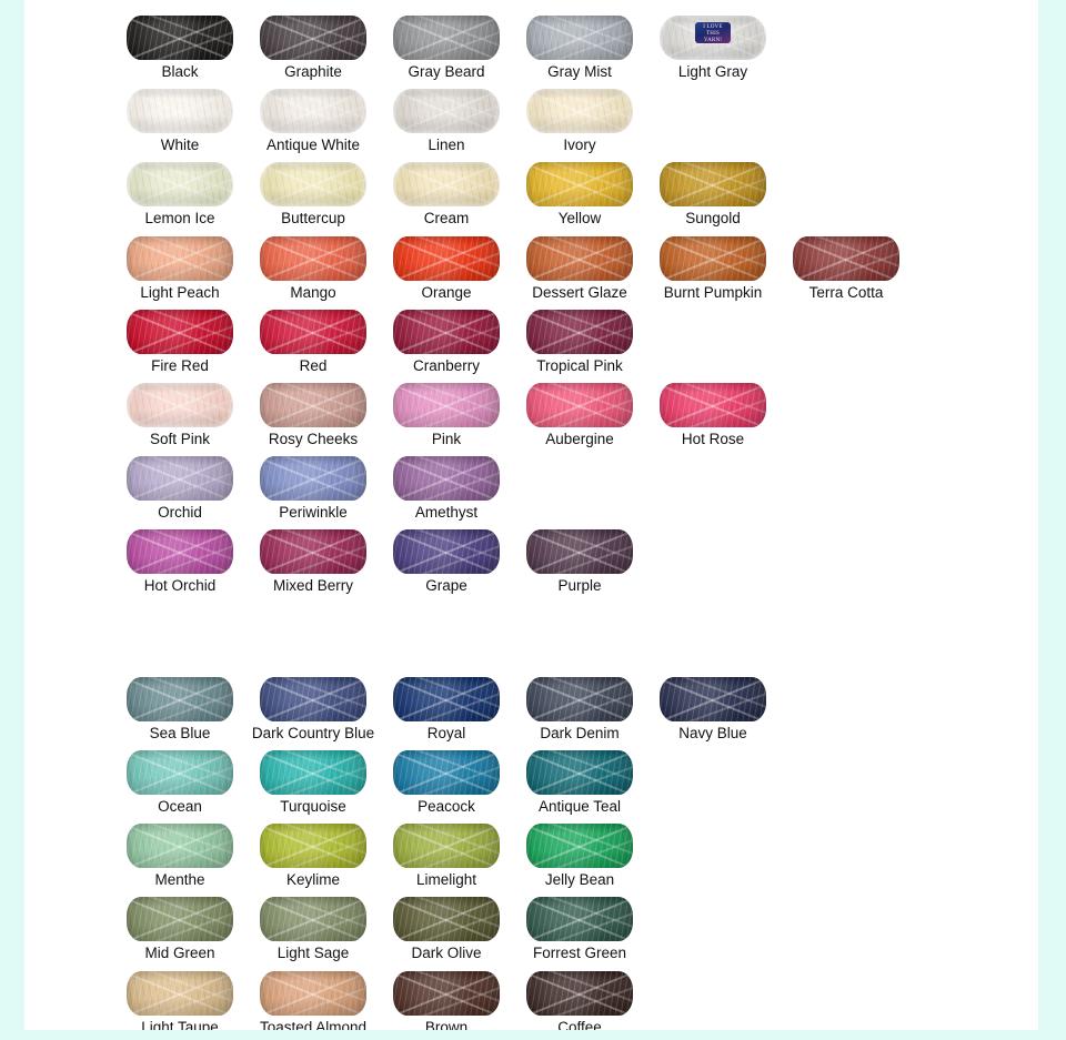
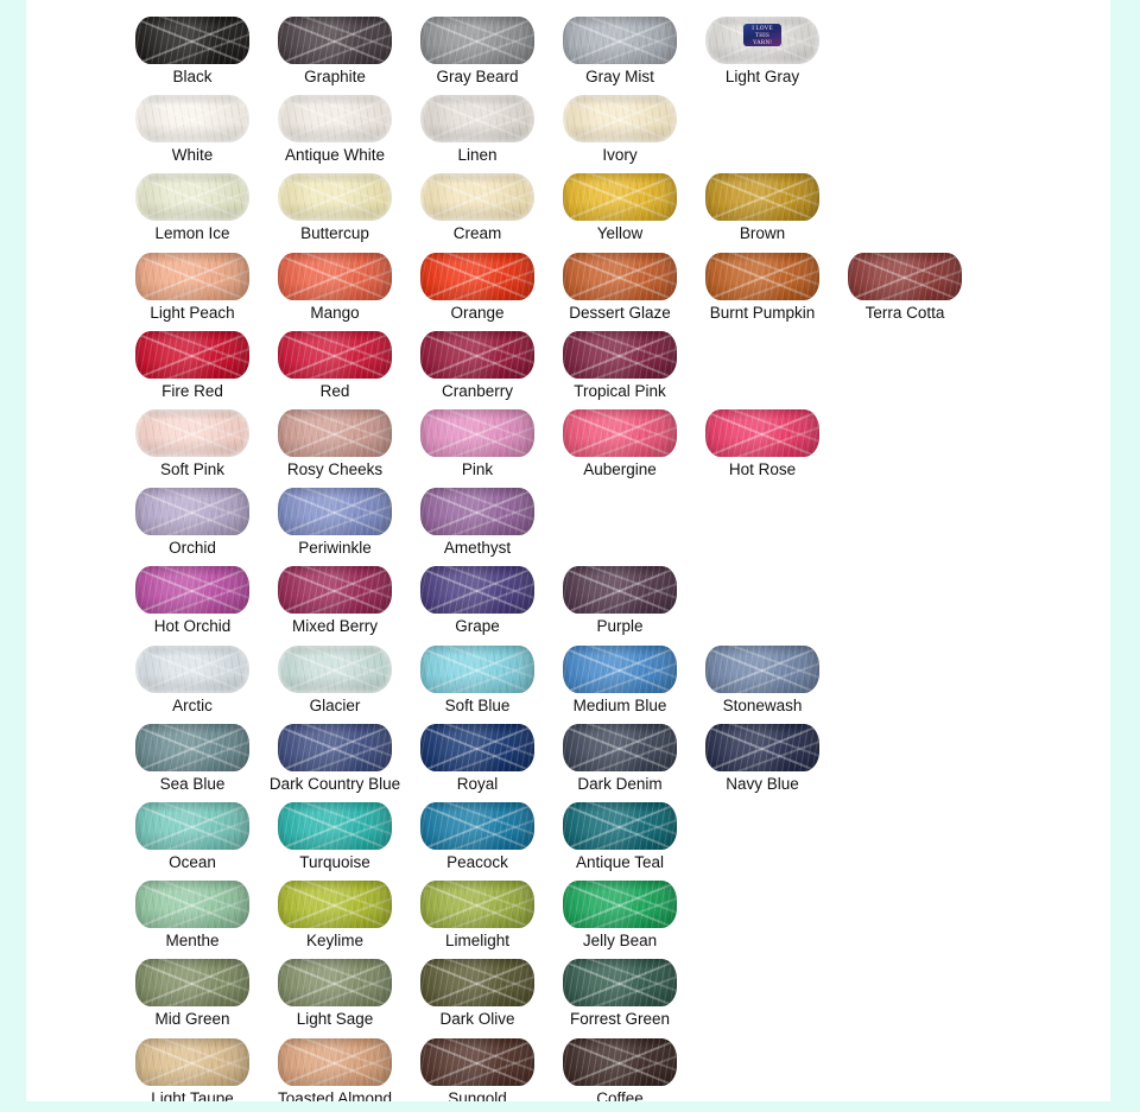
  Black
  Graphite
  Gray Beard
  Gray Mist
  Light Gray
  White
  Antique White
  Linen
  Ivory
  Lemon Ice
  Buttercup
  Cream
  Yellow
- Sungold
+ Brown
  Light Peach
  Mango
  Orange
  Dessert Glaze
  Burnt Pumpkin
  Terra Cotta
  Fire Red
  Red
  Cranberry
  Tropical Pink
  Soft Pink
  Rosy Cheeks
  Pink
  Aubergine
  Hot Rose
  Orchid
  Periwinkle
  Amethyst
  Hot Orchid
  Mixed Berry
  Grape
  Purple
+ Arctic
+ Glacier
+ Soft Blue
+ Medium Blue
+ Stonewash
  Sea Blue
  Dark Country Blue
  Royal
  Dark Denim
  Navy Blue
  Ocean
  Turquoise
  Peacock
  Antique Teal
  Menthe
  Keylime
  Limelight
  Jelly Bean
  Mid Green
  Light Sage
  Dark Olive
  Forrest Green
  Light Taupe
  Toasted Almond
- Brown
+ Sungold
  Coffee
